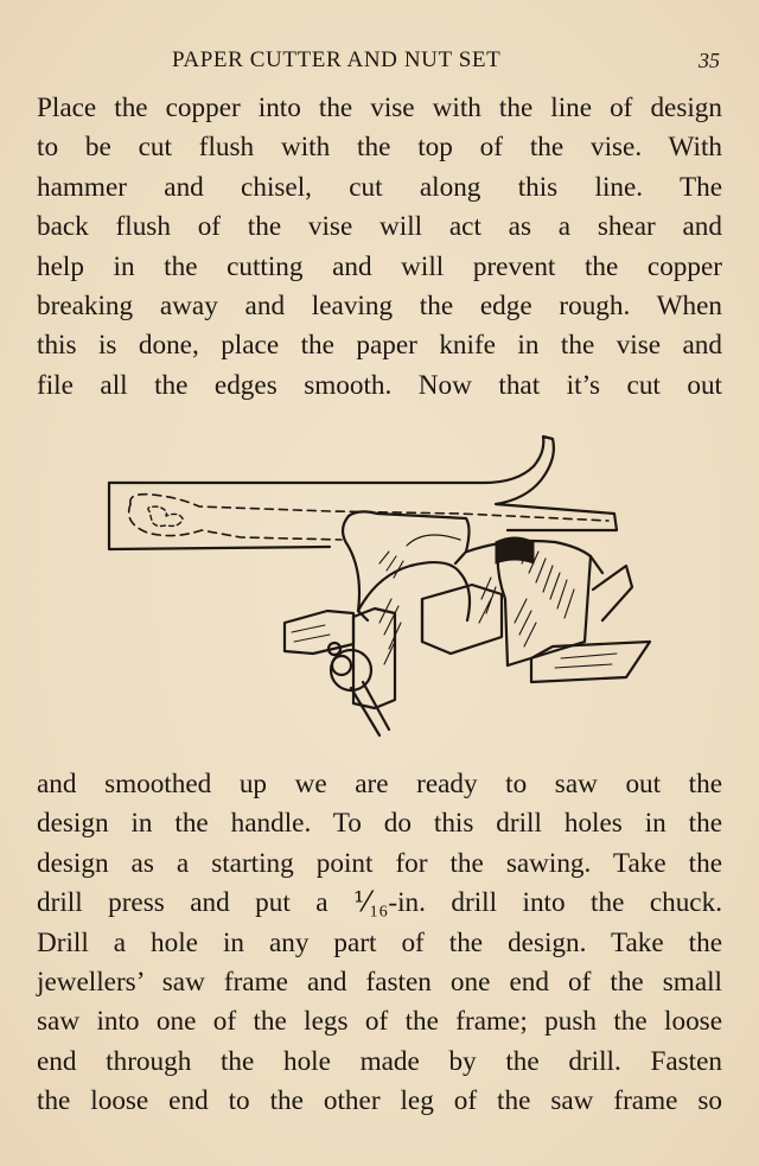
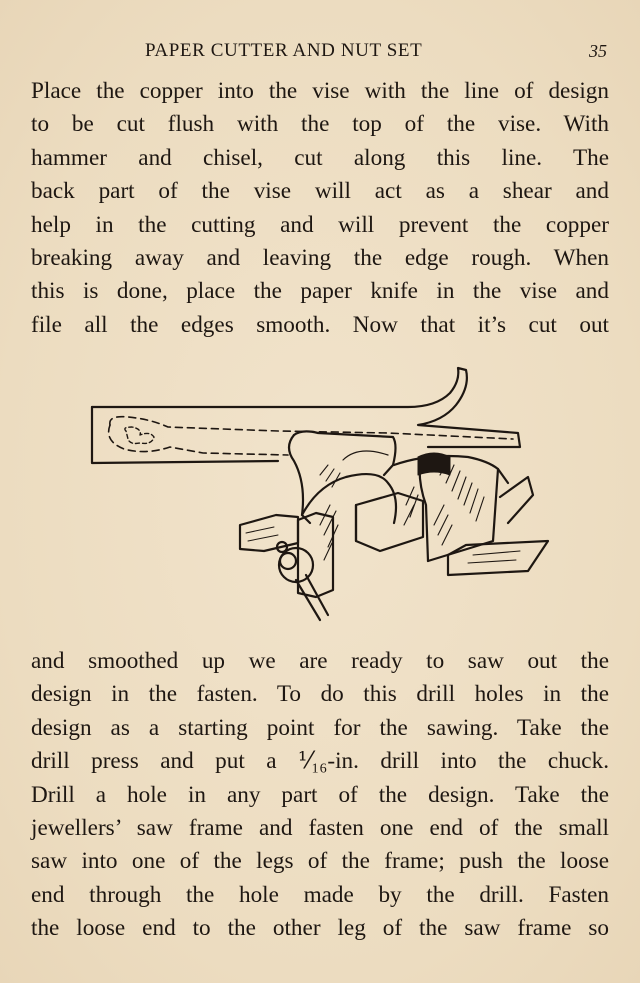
  PAPER CUTTER AND NUT SET
  35
  Place the copper into the vise with the line of design
  to be cut flush with the top of the vise. With
  hammer and chisel, cut along this line. The
- back flush of the vise will act as a shear and
+ back part of the vise will act as a shear and
  help in the cutting and will prevent the copper
  breaking away and leaving the edge rough. When
  this is done, place the paper knife in the vise and
  file all the edges smooth. Now that it’s cut out
  and smoothed up we are ready to saw out the
- design in the handle. To do this drill holes in the
+ design in the fasten. To do this drill holes in the
  design as a starting point for the sawing. Take the
  drill press and put a ⅟₁₆-in. drill into the chuck.
  Drill a hole in any part of the design. Take the
  jewellers’ saw frame and fasten one end of the small
  saw into one of the legs of the frame; push the loose
  end through the hole made by the drill. Fasten
  the loose end to the other leg of the saw frame so
